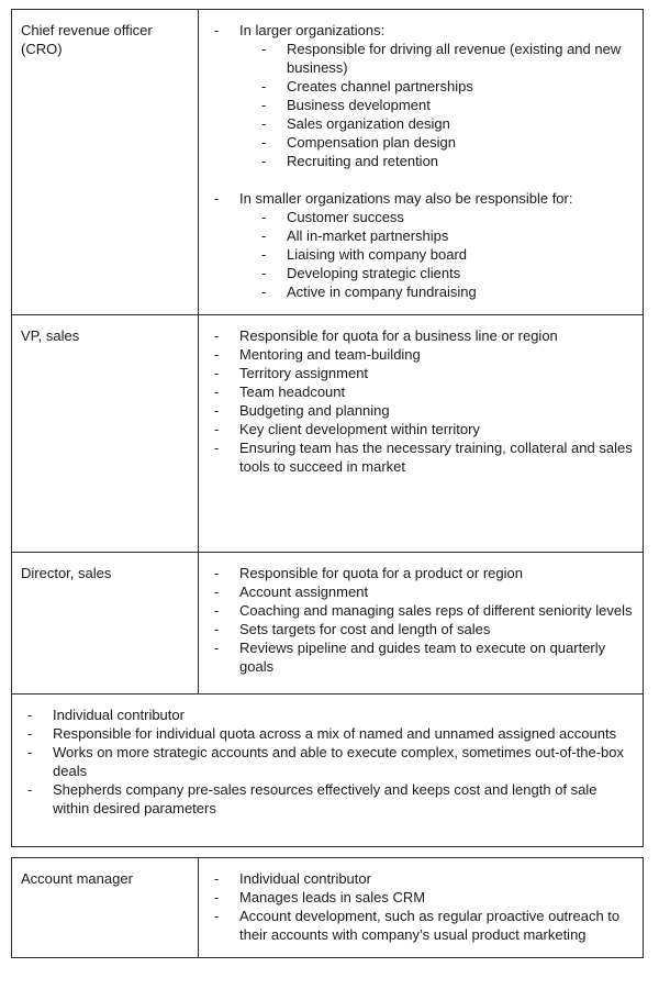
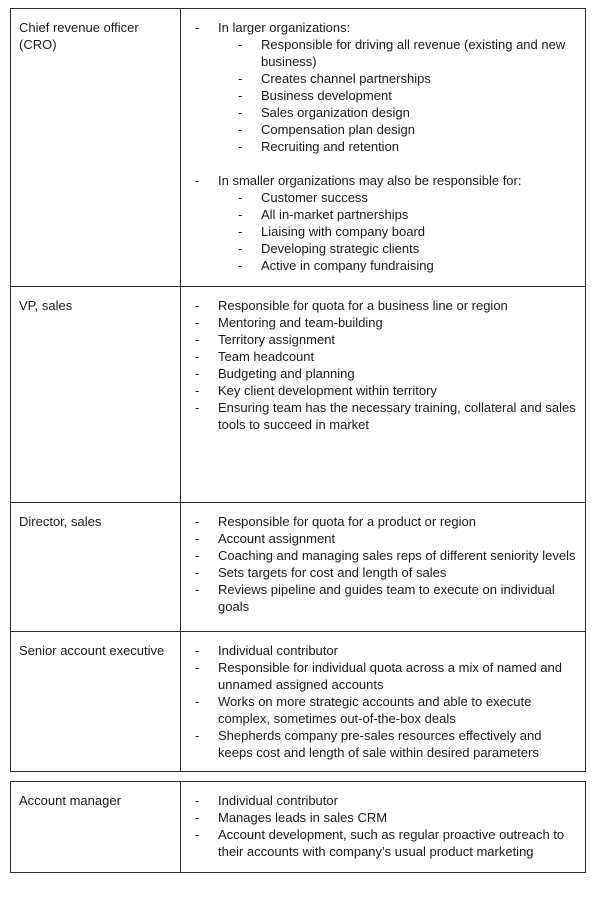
  Chief revenue officer (CRO)
  -
  In larger organizations:
  -
  Responsible for driving all revenue (existing and new business)
  -
  Creates channel partnerships
  -
  Business development
  -
  Sales organization design
  -
  Compensation plan design
  -
  Recruiting and retention
  -
  In smaller organizations may also be responsible for:
  -
  Customer success
  -
  All in-market partnerships
  -
  Liaising with company board
  -
  Developing strategic clients
  -
  Active in company fundraising
  VP, sales
  -
  Responsible for quota for a business line or region
  -
  Mentoring and team-building
  -
  Territory assignment
  -
  Team headcount
  -
  Budgeting and planning
  -
  Key client development within territory
  -
  Ensuring team has the necessary training, collateral and sales tools to succeed in market
  Director, sales
  -
  Responsible for quota for a product or region
  -
  Account assignment
  -
  Coaching and managing sales reps of different seniority levels
  -
  Sets targets for cost and length of sales
  -
- Reviews pipeline and guides team to execute on quarterly goals
+ Reviews pipeline and guides team to execute on individual goals
+ Senior account executive
  -
  Individual contributor
  -
  Responsible for individual quota across a mix of named and unnamed assigned accounts
  -
  Works on more strategic accounts and able to execute complex, sometimes out-of-the-box deals
  -
  Shepherds company pre-sales resources effectively and keeps cost and length of sale within desired parameters
  Account manager
  -
  Individual contributor
  -
  Manages leads in sales CRM
  -
  Account development, such as regular proactive outreach to their accounts with company’s usual product marketing
